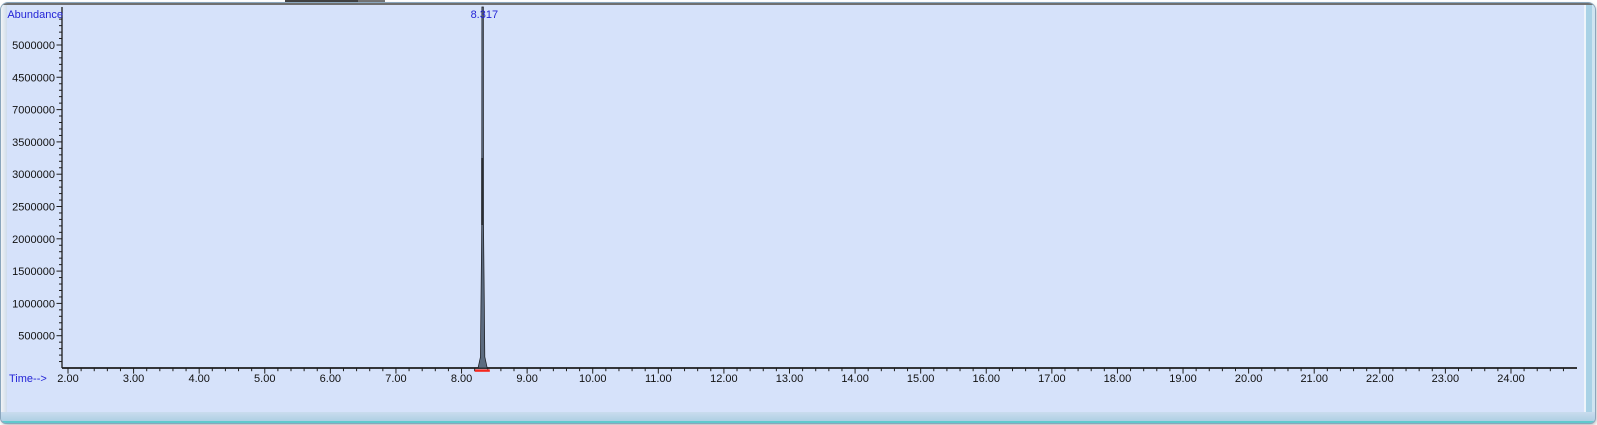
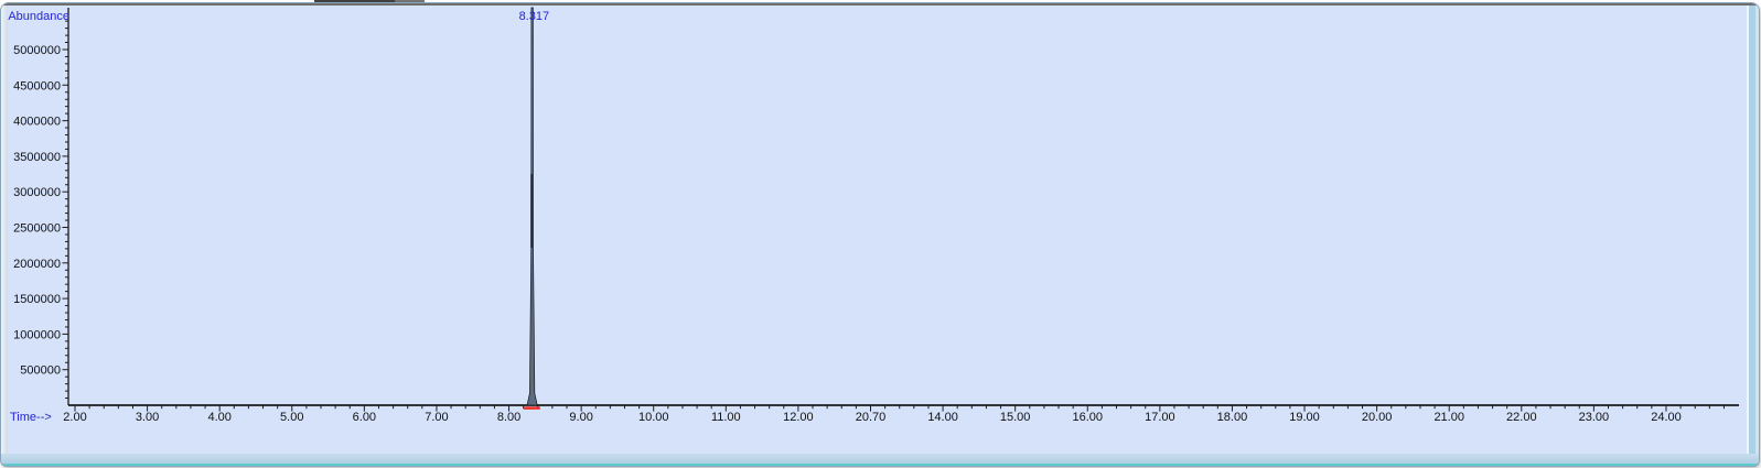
  2.00
  3.00
  4.00
  5.00
  6.00
  7.00
  8.00
  9.00
  10.00
  11.00
  12.00
- 13.00
+ 20.70
  14.00
  15.00
  16.00
  17.00
  18.00
  19.00
  20.00
  21.00
  22.00
  23.00
  24.00
  500000
  1000000
  1500000
  2000000
  2500000
  3000000
  3500000
- 7000000
+ 4000000
  4500000
  5000000
  Abundance
  Time-->
  8.317
